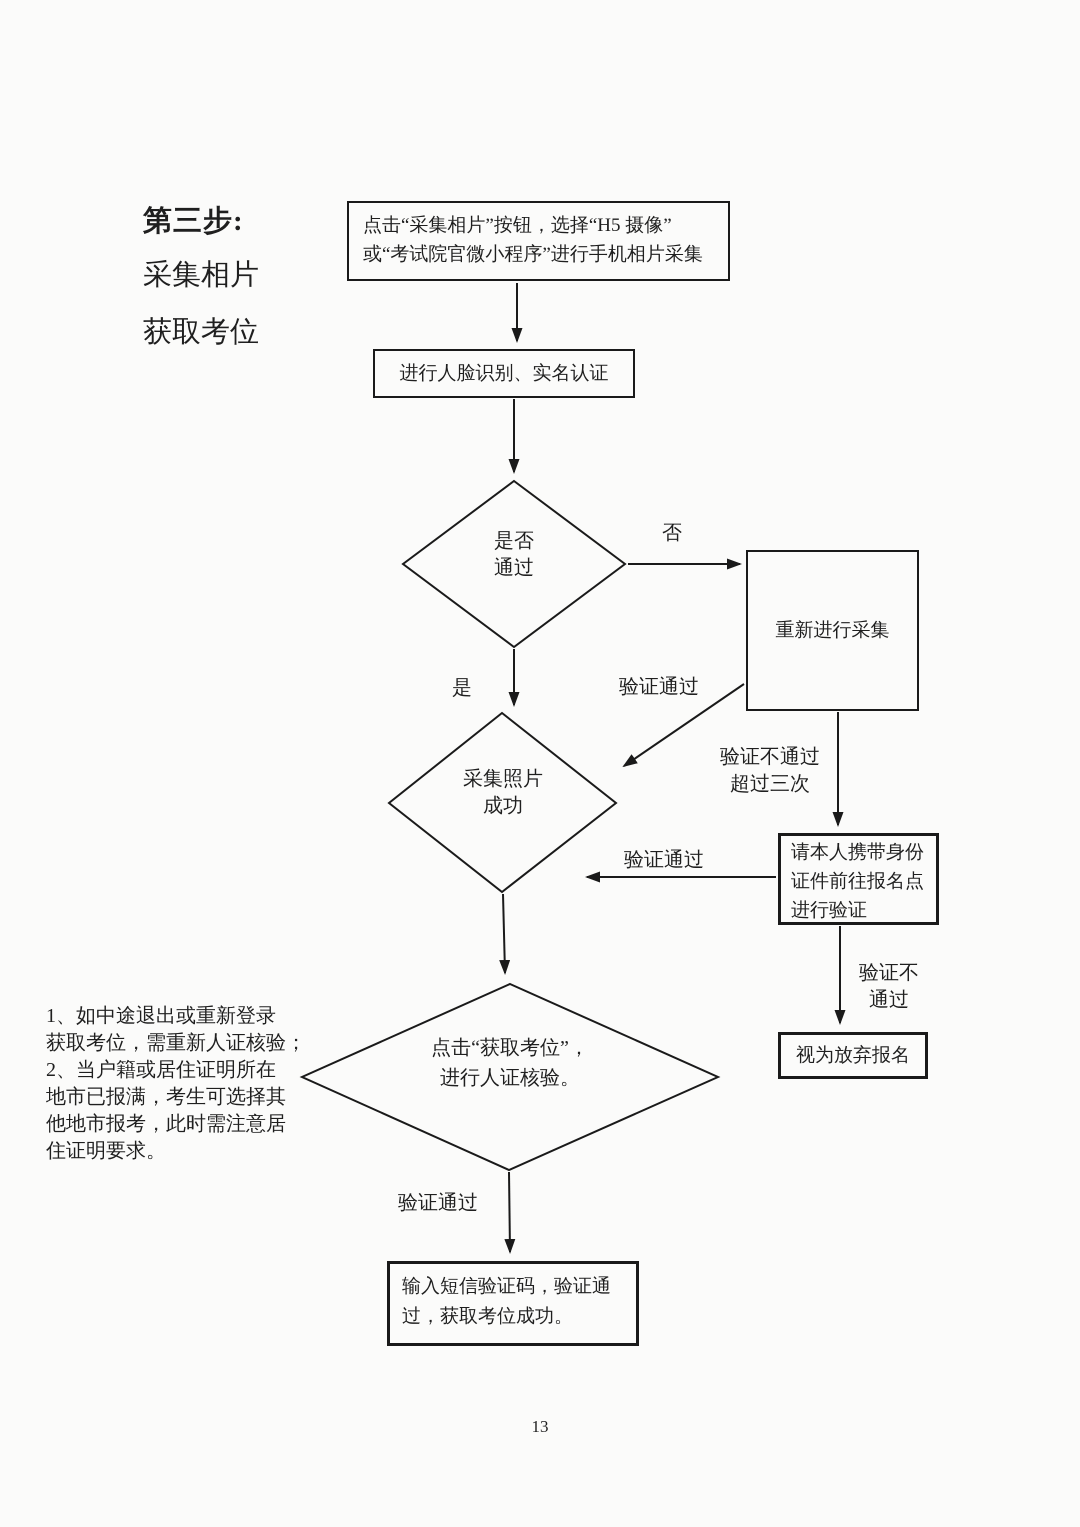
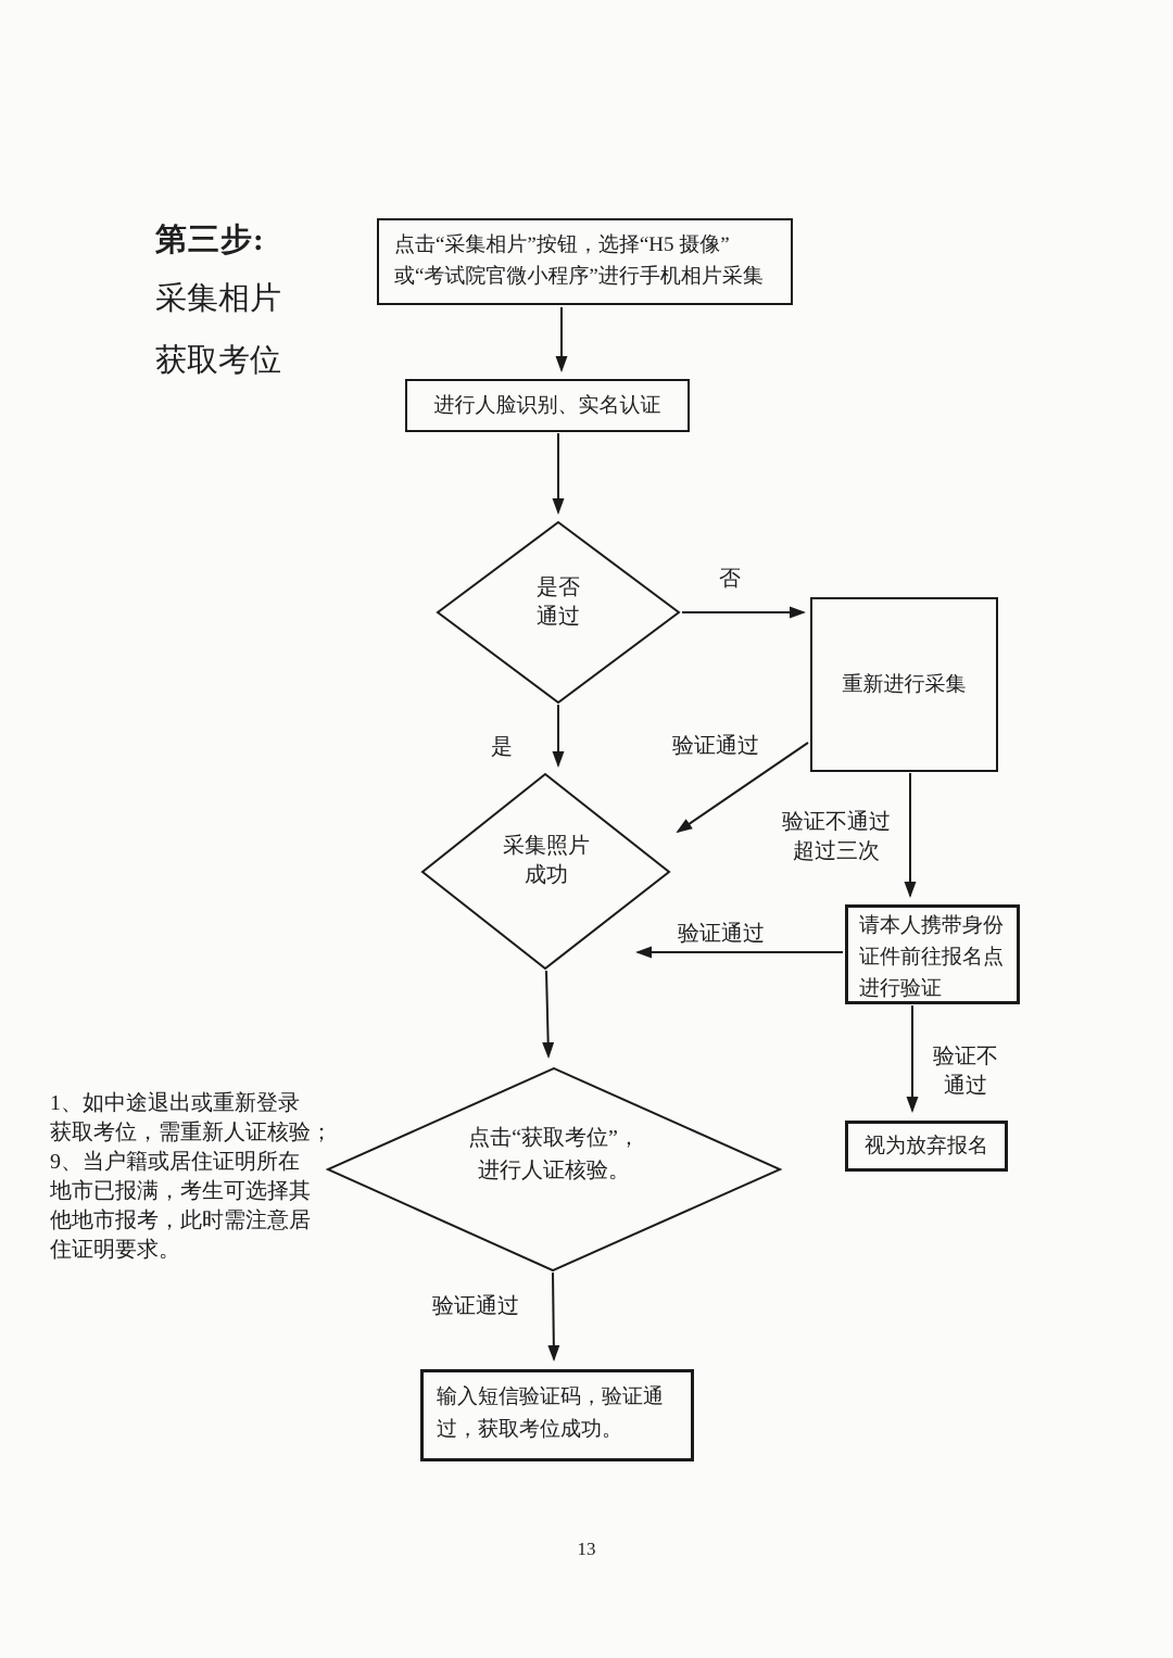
  第三步:
  采集相片
  获取考位
  点击“采集相片”按钮，选择“H5 摄像”
  或“考试院官微小程序”进行手机相片采集
  进行人脸识别、实名认证
  重新进行采集
  请本人携带身份
  证件前往报名点
  进行验证
  视为放弃报名
  输入短信验证码，验证通
  过，获取考位成功。
  是否
  通过
  采集照片
  成功
  点击“获取考位”，
  进行人证核验。
  否
  是
  验证通过
  验证不通过
  超过三次
  验证通过
  验证不
  通过
  验证通过
  1、如中途退出或重新登录
  获取考位，需重新人证核验；
- 2、当户籍或居住证明所在
+ 9、当户籍或居住证明所在
  地市已报满，考生可选择其
  他地市报考，此时需注意居
  住证明要求。
  13
